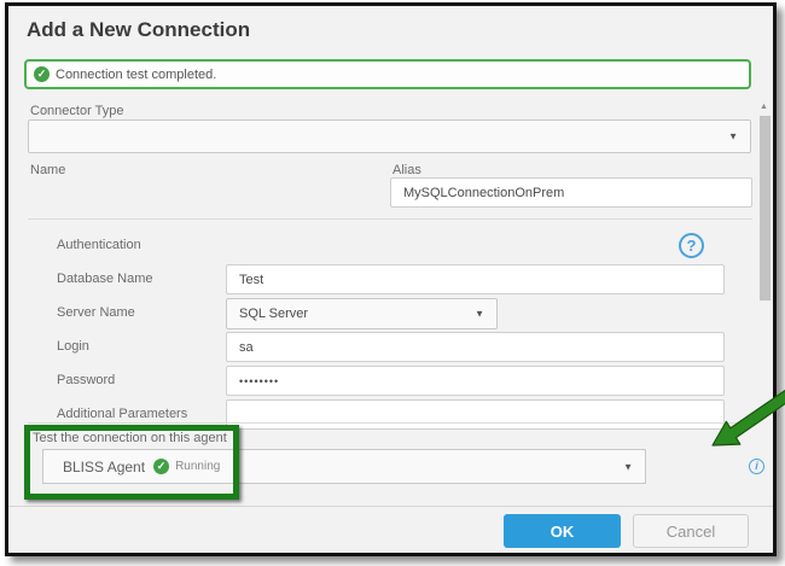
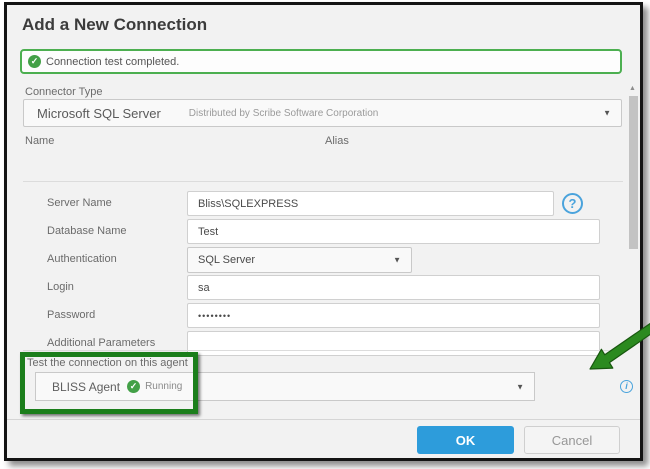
  Add a New Connection
  ✓
  Connection test completed.
  Connector Type
+ Microsoft SQL Server
+ Distributed by Scribe Software Corporation
  ▼
  Name
  Alias
- MySQLConnectionOnPrem
- Authentication
+ Server Name
+ Bliss\SQLEXPRESS
  ?
  Database Name
  Test
- Server Name
+ Authentication
  SQL Server
  ▼
  Login
  sa
  Password
  ••••••••
  Additional Parameters
  Test the connection on this agent
  BLISS Agent
  ✓
  Running
  ▼
  i
  OK
  Cancel
